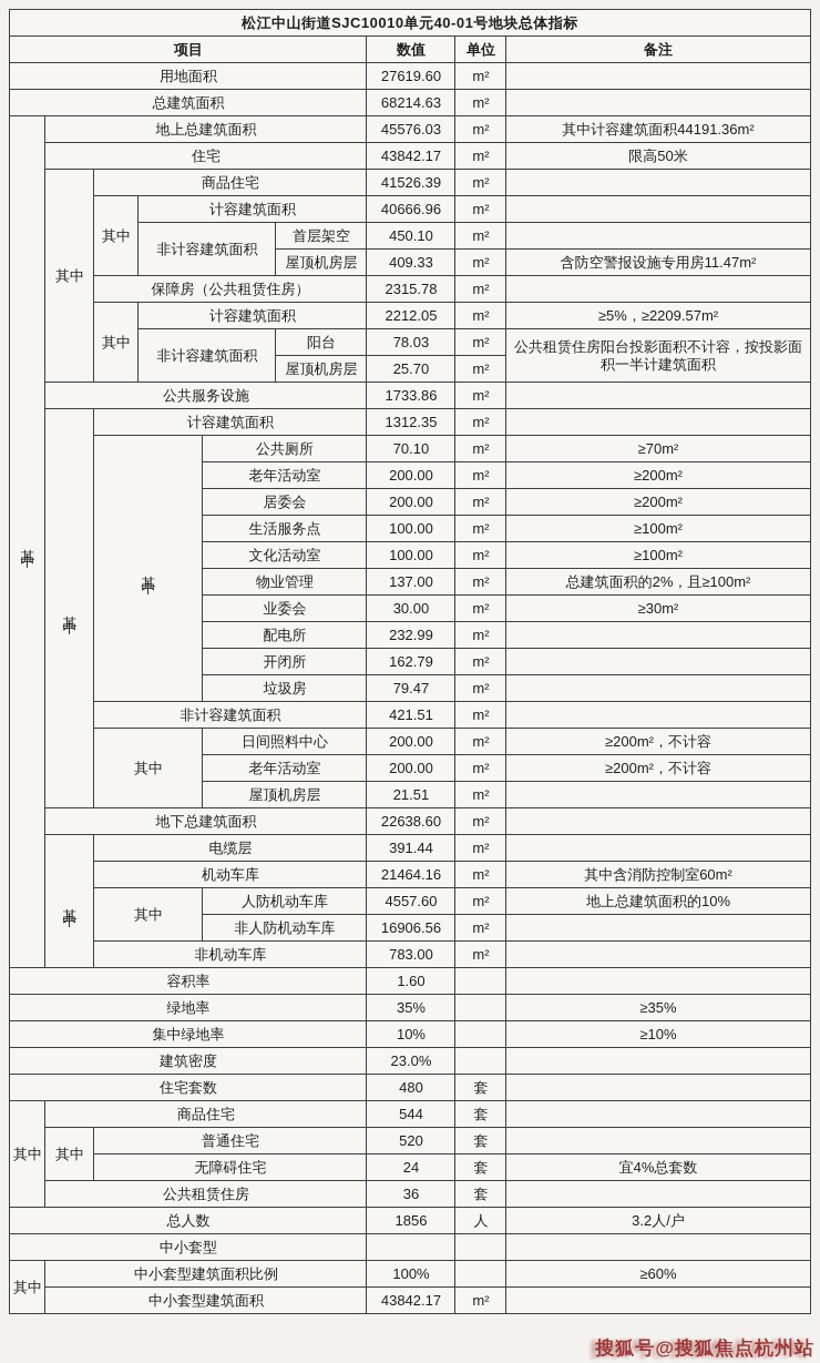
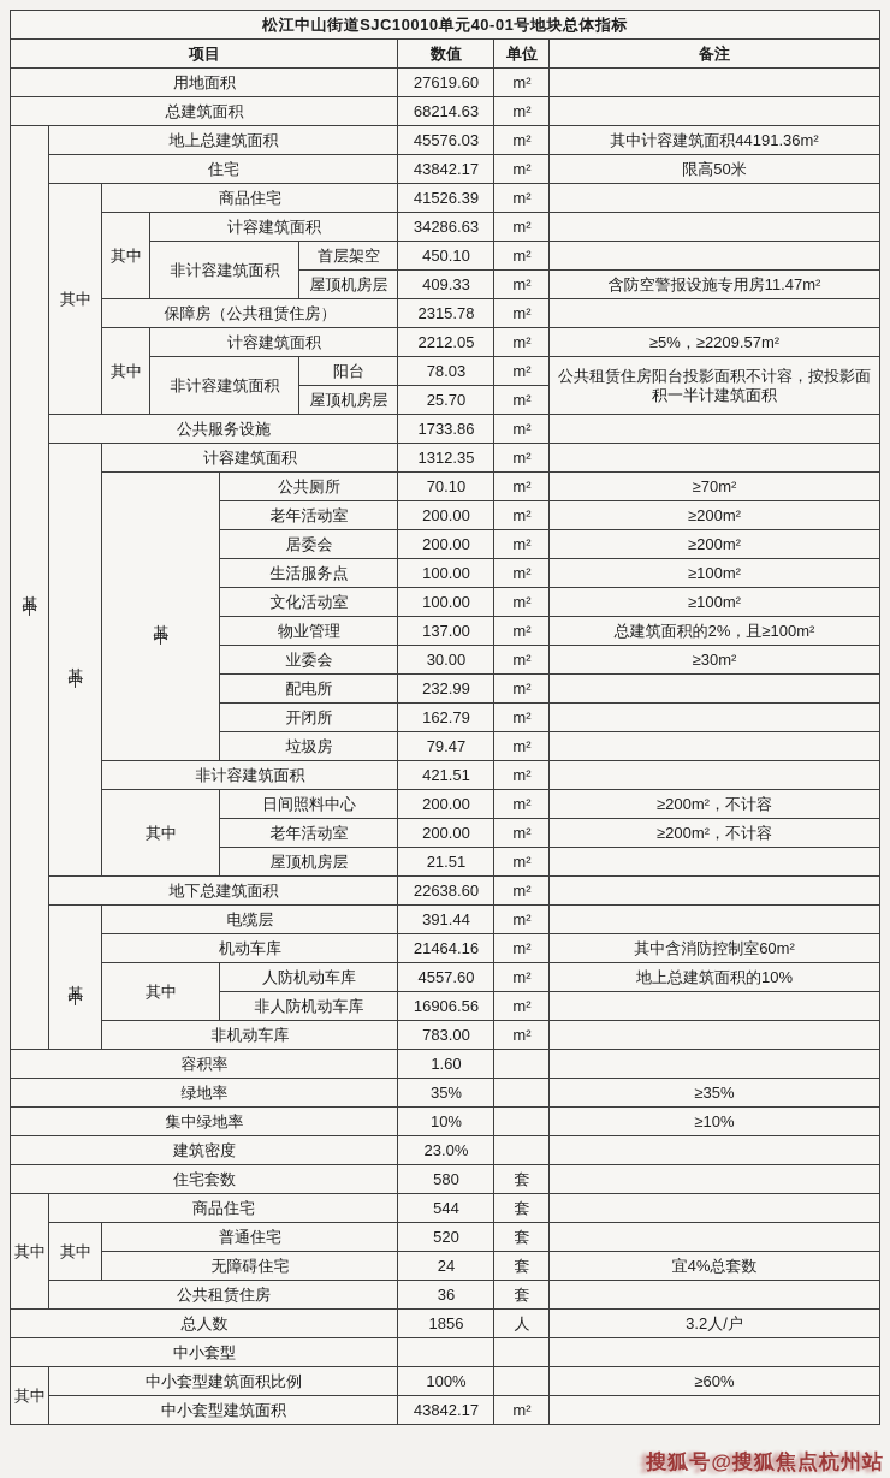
  松江中山街道SJC10010单元40-01号地块总体指标
  项目	数值	单位	备注
  用地面积	27619.60	m²
  总建筑面积	68214.63	m²
  	地上总建筑面积	45576.03	m²	其中计容建筑面积44191.36m²
  住宅	43842.17	m²	限高50米
  其中	商品住宅	41526.39	m²
- 其中	计容建筑面积	40666.96	m²
+ 其中	计容建筑面积	34286.63	m²
  非计容建筑面积	首层架空	450.10	m²
  屋顶机房层	409.33	m²	含防空警报设施专用房11.47m²
  保障房（公共租赁住房）	2315.78	m²
  其中	计容建筑面积	2212.05	m²	≥5%，≥2209.57m²
  非计容建筑面积	阳台	78.03	m²	公共租赁住房阳台投影面积不计容，按投影面积一半计建筑面积
  屋顶机房层	25.70	m²
  公共服务设施	1733.86	m²
  	计容建筑面积	1312.35	m²
  	公共厕所	70.10	m²	≥70m²
  老年活动室	200.00	m²	≥200m²
  居委会	200.00	m²	≥200m²
  生活服务点	100.00	m²	≥100m²
  文化活动室	100.00	m²	≥100m²
  物业管理	137.00	m²	总建筑面积的2%，且≥100m²
  业委会	30.00	m²	≥30m²
  配电所	232.99	m²
  开闭所	162.79	m²
  垃圾房	79.47	m²
  非计容建筑面积	421.51	m²
  其中	日间照料中心	200.00	m²	≥200m²，不计容
  老年活动室	200.00	m²	≥200m²，不计容
  屋顶机房层	21.51	m²
  地下总建筑面积	22638.60	m²
  	电缆层	391.44	m²
  机动车库	21464.16	m²	其中含消防控制室60m²
  其中	人防机动车库	4557.60	m²	地上总建筑面积的10%
  非人防机动车库	16906.56	m²
  非机动车库	783.00	m²
  容积率	1.60
  绿地率	35%		≥35%
  集中绿地率	10%		≥10%
  建筑密度	23.0%
- 住宅套数	480	套
+ 住宅套数	580	套
  其中	商品住宅	544	套
  其中	普通住宅	520	套
  无障碍住宅	24	套	宜4%总套数
  公共租赁住房	36	套
  总人数	1856	人	3.2人/户
  中小套型
  其中	中小套型建筑面积比例	100%		≥60%
  中小套型建筑面积	43842.17	m²
  搜狐号@搜狐焦点杭州站
